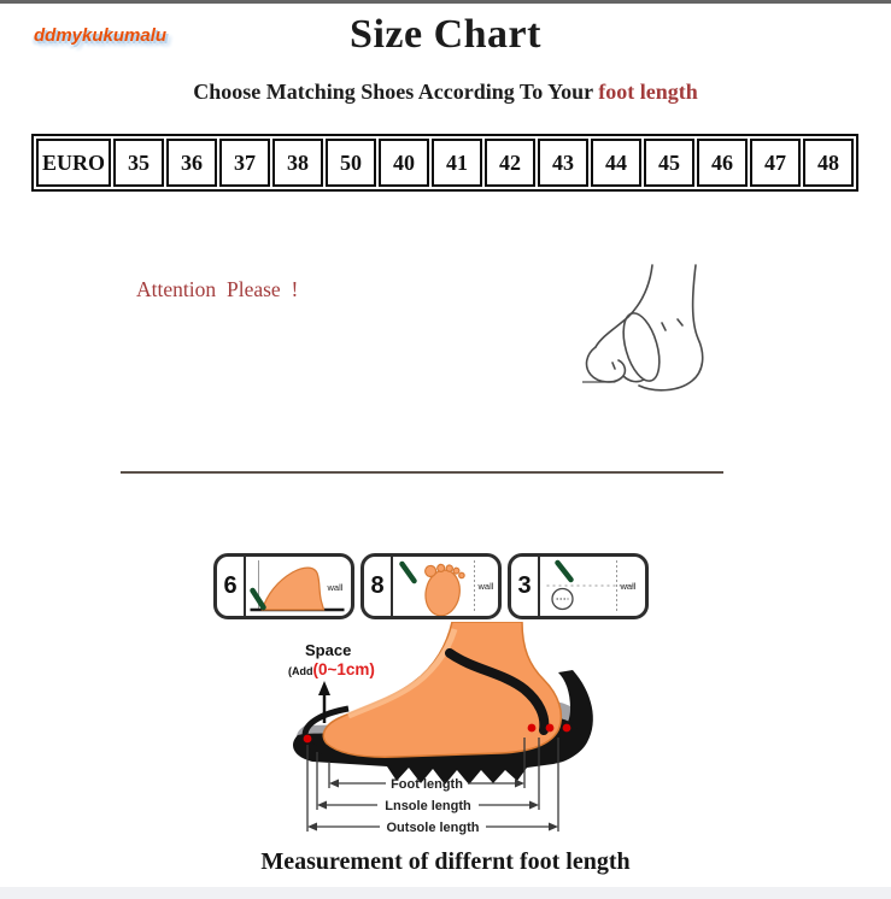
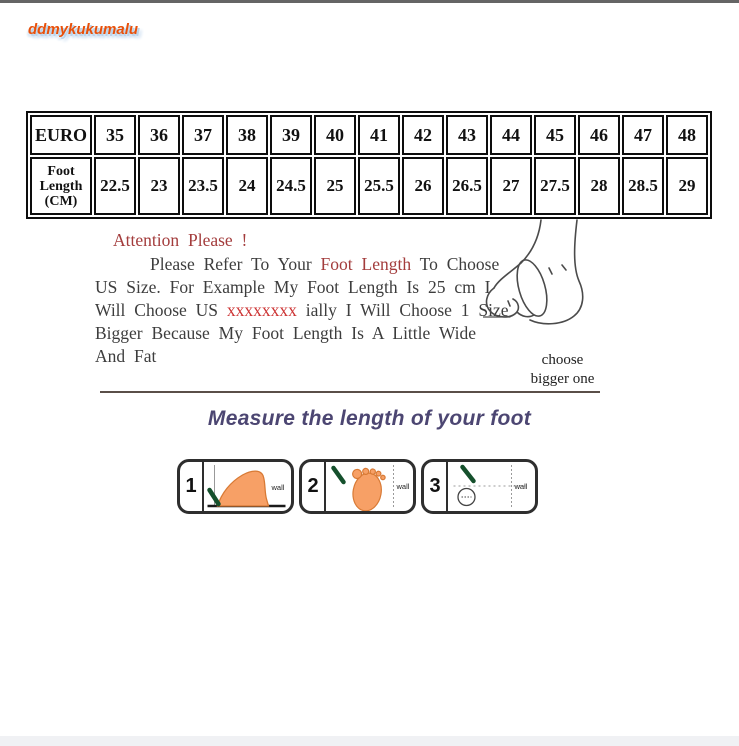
  ddmykukumalu
- Size Chart
- Choose Matching Shoes According To Your foot length
- EURO	35	36	37	38	50	40	41	42	43	44	45	46	47	48
+ EURO	35	36	37	38	39	40	41	42	43	44	45	46	47	48
+ Foot Length (CM)	22.5	23	23.5	24	24.5	25	25.5	26	26.5	27	27.5	28	28.5	29
  Attention Please !
+ Please Refer To Your Foot Length To Choose
+ US Size. For Example My Foot Length Is 25 cm I
+ Will Choose US xxxxxxxx ially I Will Choose 1 Size
+ Bigger Because My Foot Length Is A Little Wide
+ And Fat
+ choose
+ bigger one
+ Measure the length of your foot
- 6
+ 1
  wall
- 8
+ 2
  wall
  3
  wall
- Space
- (Add(0~1cm)
- Foot length
- Lnsole length
- Outsole length
- Measurement of differnt foot length
